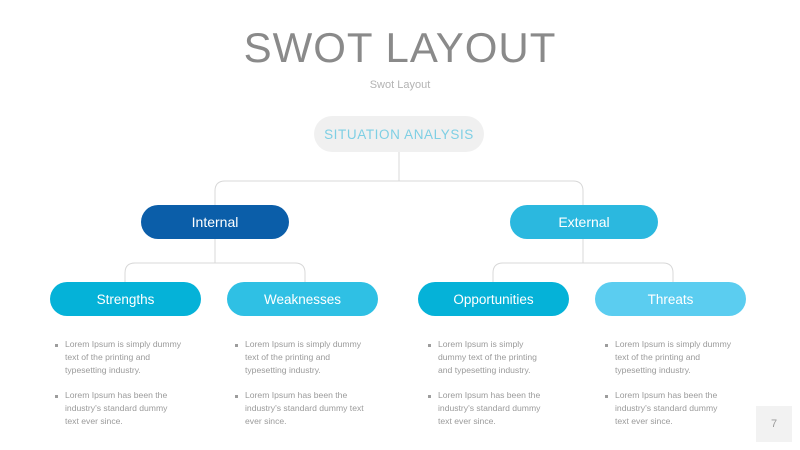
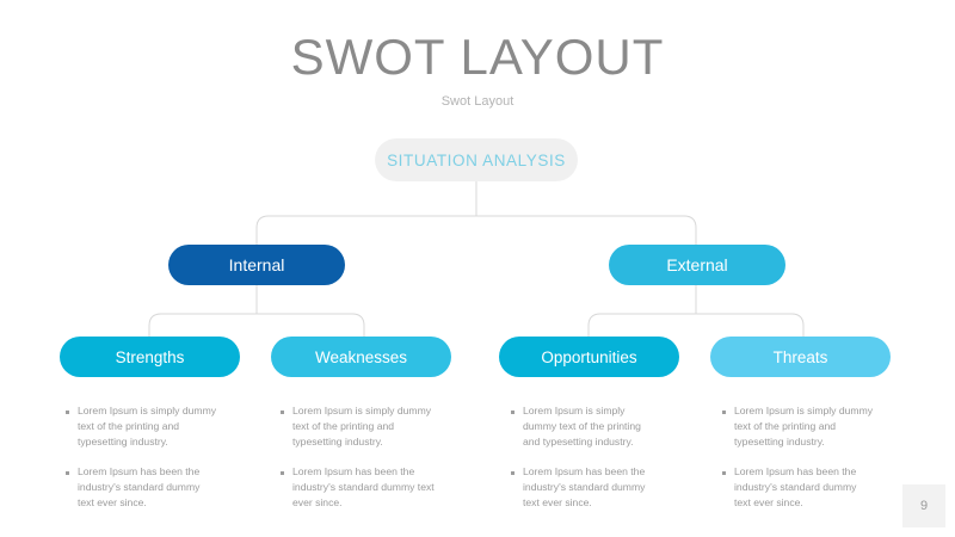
  SWOT LAYOUT
  Swot Layout
  SITUATION ANALYSIS
  Internal
  External
  Strengths
  Weaknesses
  Opportunities
  Threats
  Lorem Ipsum is simply dummy text of the printing and typesetting industry.
  Lorem Ipsum has been the industry's standard dummy text ever since.
  Lorem Ipsum is simply dummy text of the printing and typesetting industry.
  Lorem Ipsum has been the industry's standard dummy text ever since.
  Lorem Ipsum is simply dummy text of the printing and typesetting industry.
  Lorem Ipsum has been the industry's standard dummy text ever since.
  Lorem Ipsum is simply dummy text of the printing and typesetting industry.
  Lorem Ipsum has been the industry's standard dummy text ever since.
- 7
+ 9
